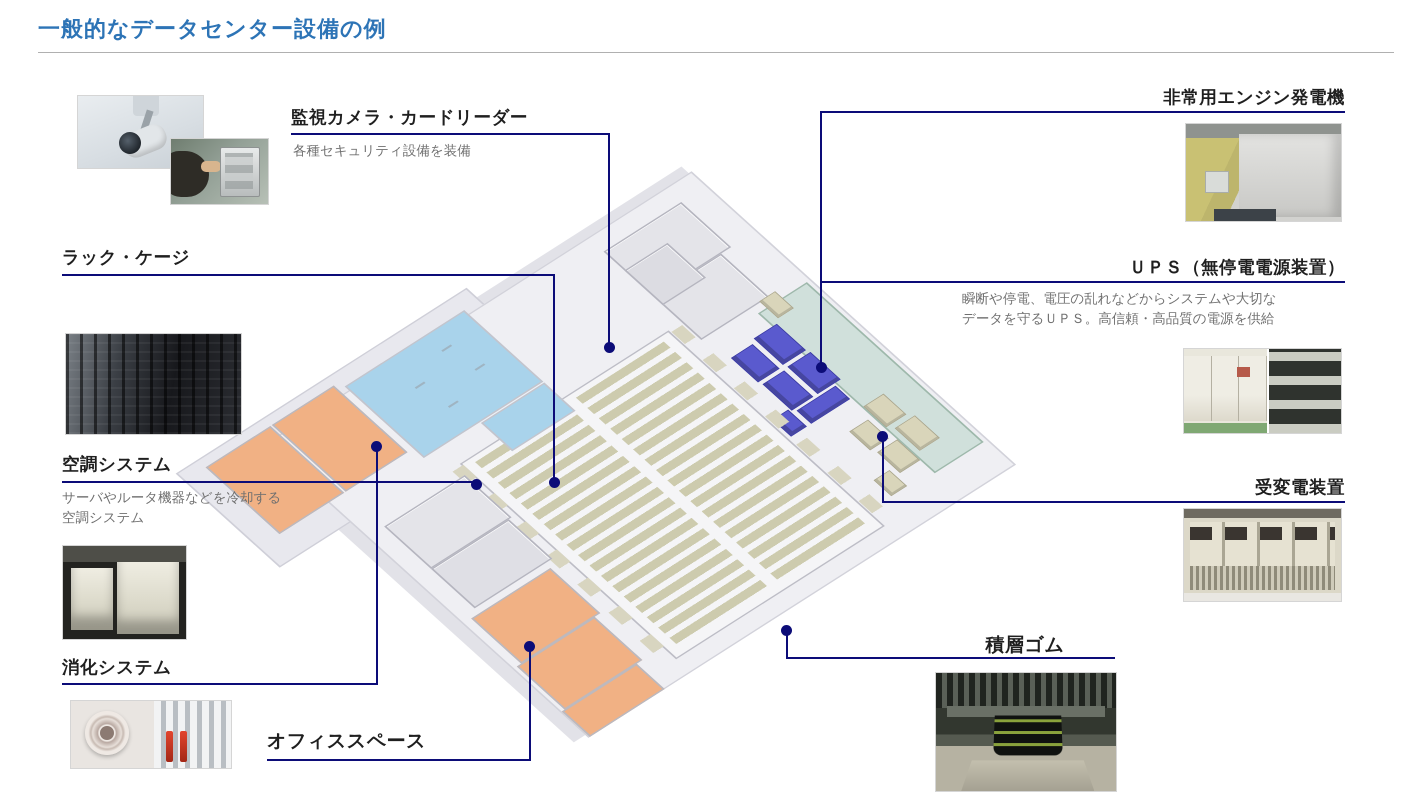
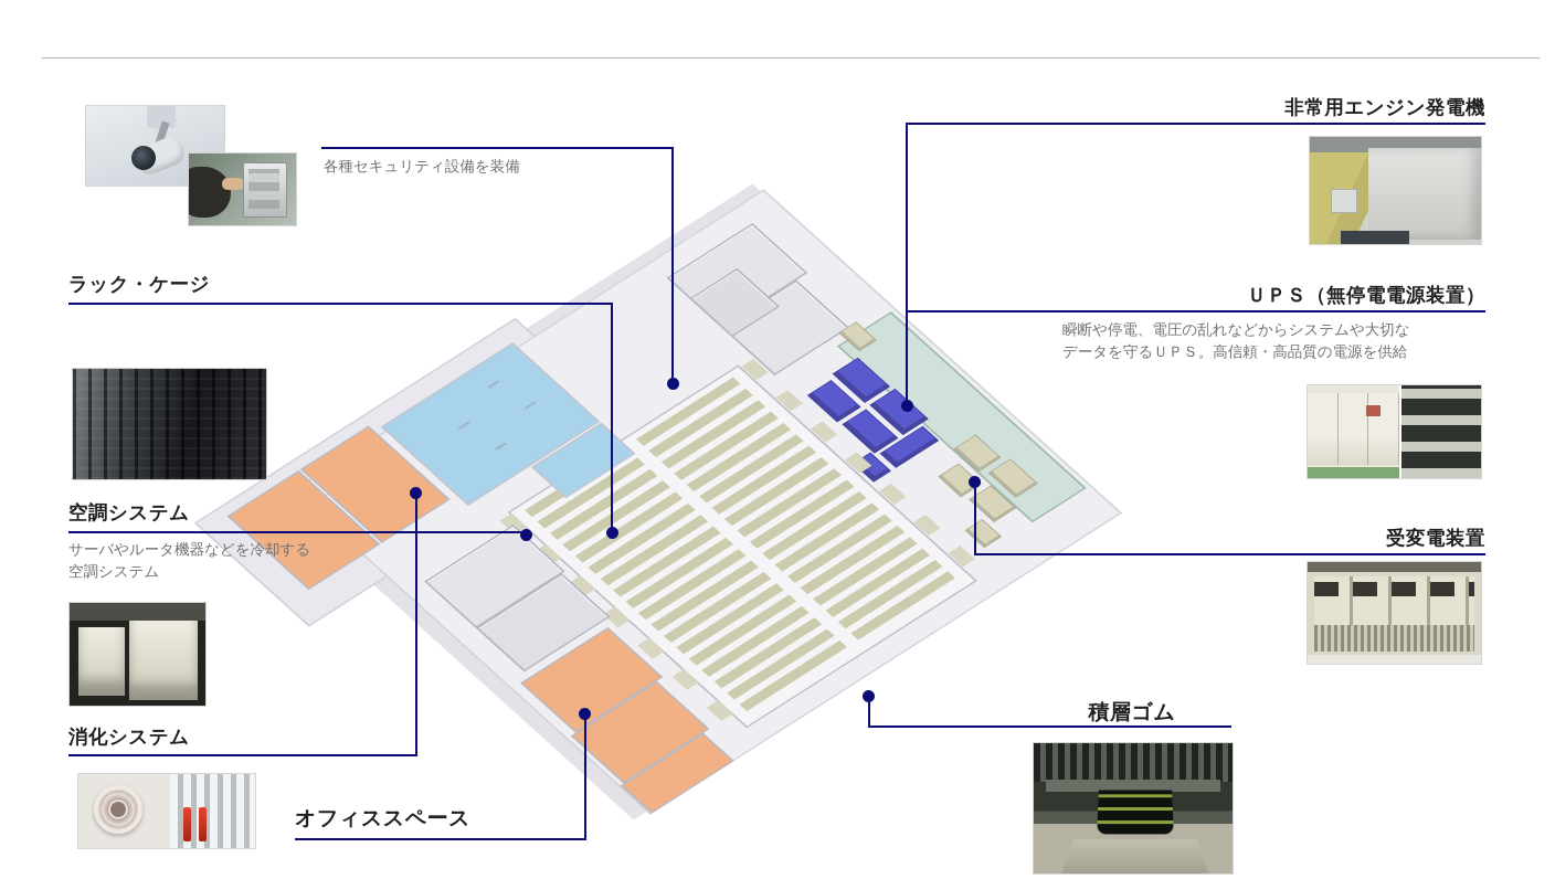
- 一般的なデータセンター設備の例
- 監視カメラ・カードリーダー
  各種セキュリティ設備を装備
  非常用エンジン発電機
  ラック・ケージ
  ＵＰＳ（無停電電源装置）
  瞬断や停電、電圧の乱れなどからシステムや大切な
  データを守るＵＰＳ。高信頼・高品質の電源を供給
  空調システム
  サーバやルータ機器などを冷却する
  空調システム
  受変電装置
  消化システム
  積層ゴム
  オフィススペース
